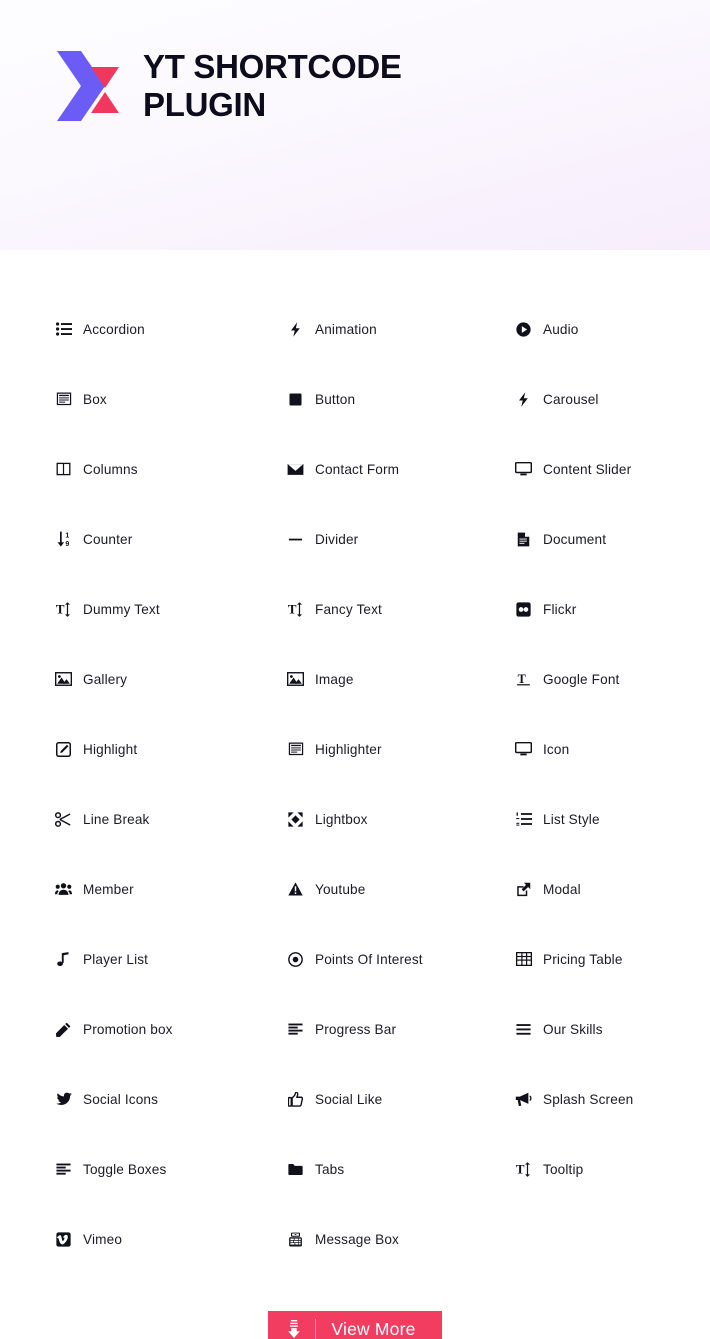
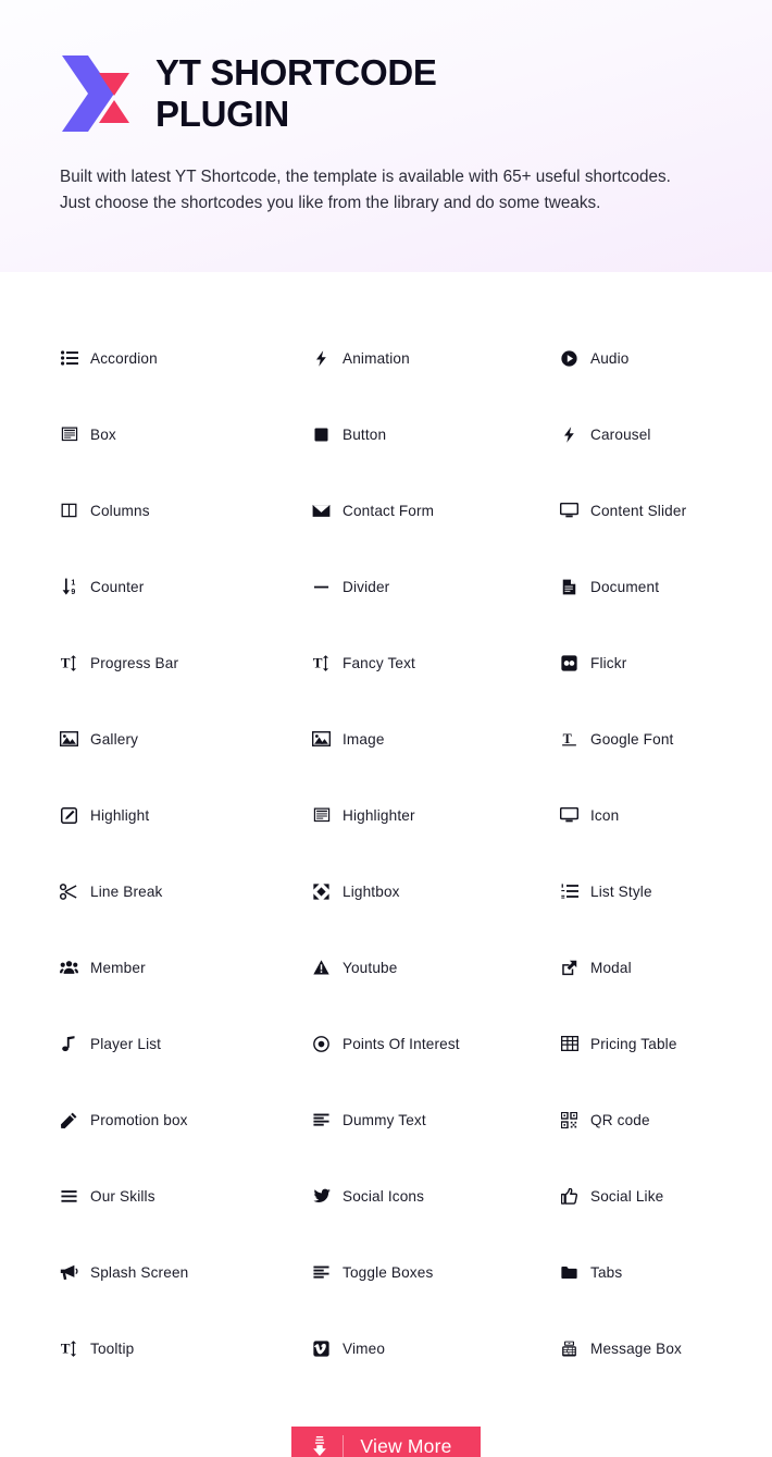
  YT SHORTCODE PLUGIN
+ Built with latest YT Shortcode, the template is available with 65+ useful shortcodes. Just choose the shortcodes you like from the library and do some tweaks.
  Accordion
  Animation
  Audio
  Box
  Button
  Carousel
  Columns
  Contact Form
  Content Slider
  Counter
  Divider
  Document
  T
- Dummy Text
+ Progress Bar
  T
  Fancy Text
  Flickr
  Gallery
  Image
  T
  Google Font
  Highlight
  Highlighter
  Icon
  Line Break
  Lightbox
  List Style
  Member
  Youtube
  Modal
  Player List
  Points Of Interest
  Pricing Table
  Promotion box
- Progress Bar
+ Dummy Text
+ QR code
  Our Skills
  Social Icons
  Social Like
  Splash Screen
  Toggle Boxes
  Tabs
  T
  Tooltip
  Vimeo
  Message Box
  View More
